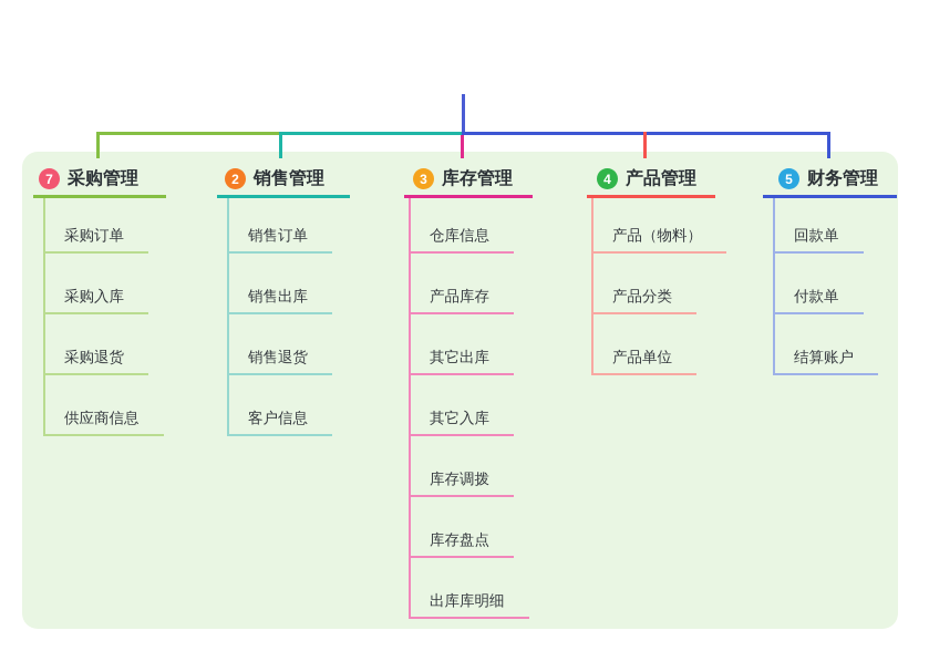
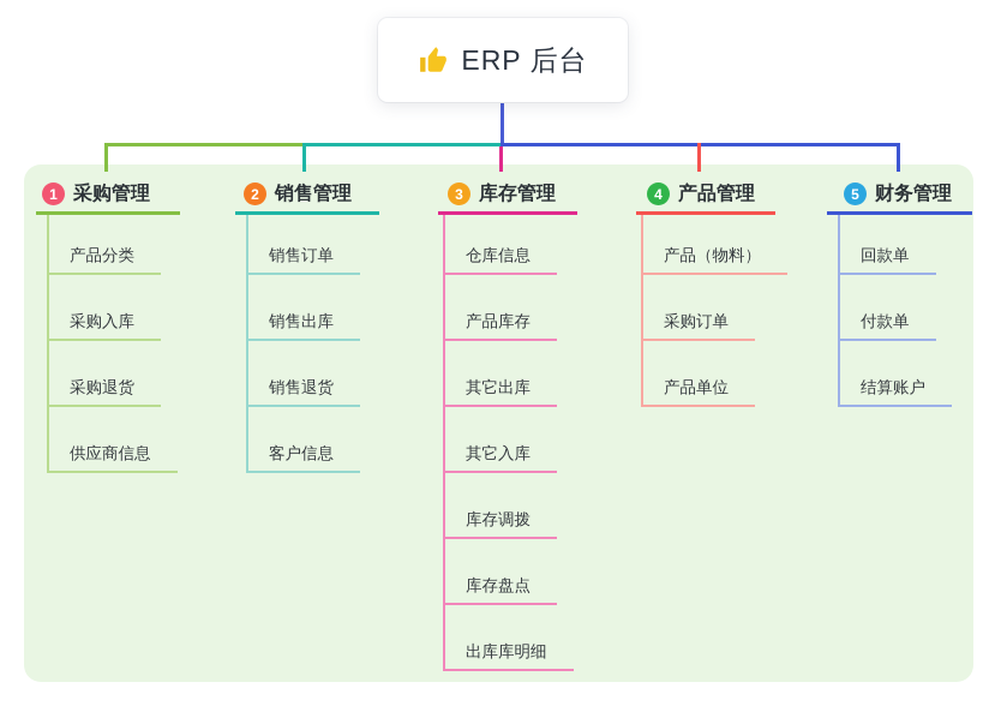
+ ERP 后台
- 7
+ 1
  采购管理
- 采购订单
+ 产品分类
  采购入库
  采购退货
  供应商信息
  2
  销售管理
  销售订单
  销售出库
  销售退货
  客户信息
  3
  库存管理
  仓库信息
  产品库存
  其它出库
  其它入库
  库存调拨
  库存盘点
  出库库明细
  4
  产品管理
  产品（物料）
- 产品分类
+ 采购订单
  产品单位
  5
  财务管理
  回款单
  付款单
  结算账户
